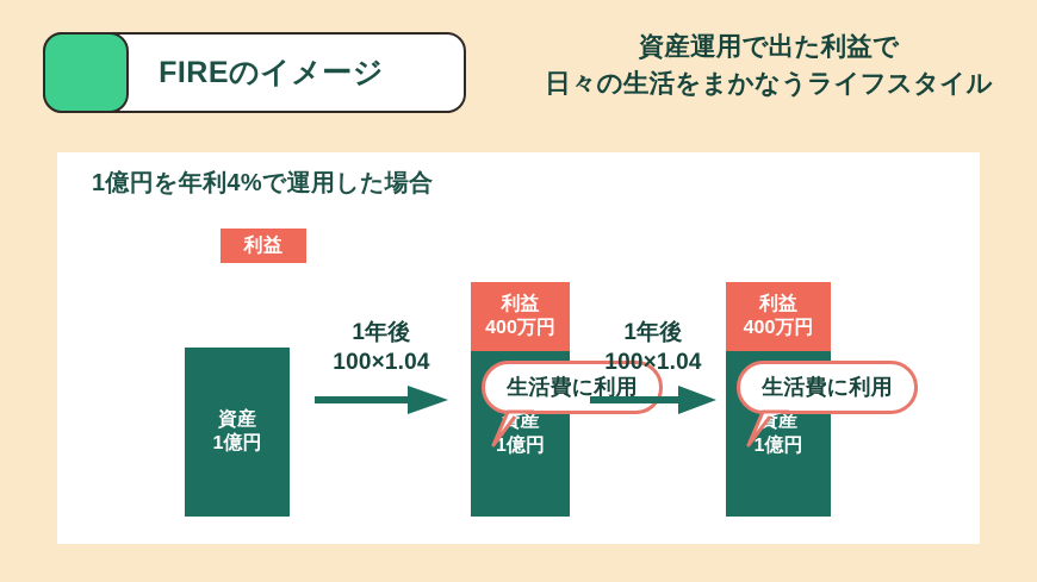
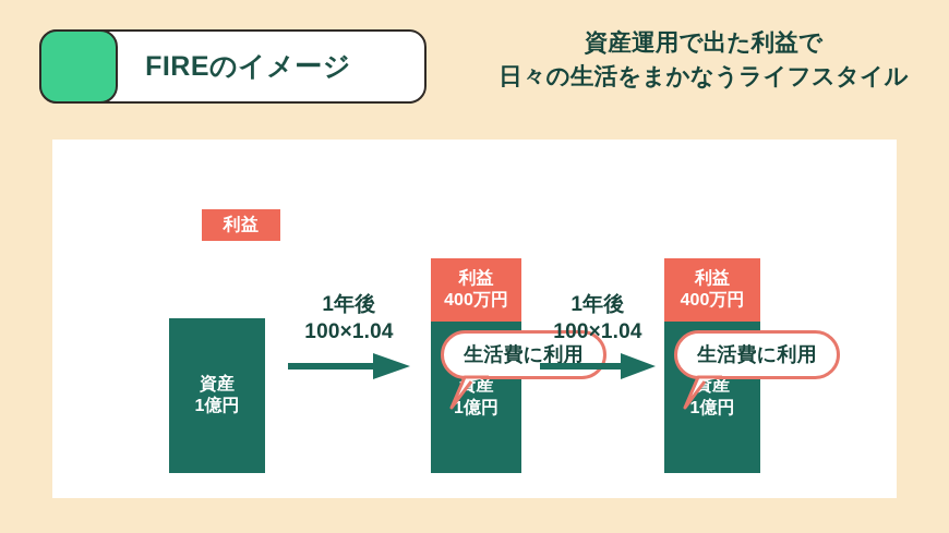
  FIREのイメージ
  資産運用で出た利益で
  日々の生活をまかなうライフスタイル
- 1億円を年利4%で運用した場合
  利益
  資産
  1億円
  1年後
  100×1.04
  利益
  400万円
  1億円
  生活費に利用
  1年後
  100×1.04
  利益
  400万円
  1億円
  生活費に利用
